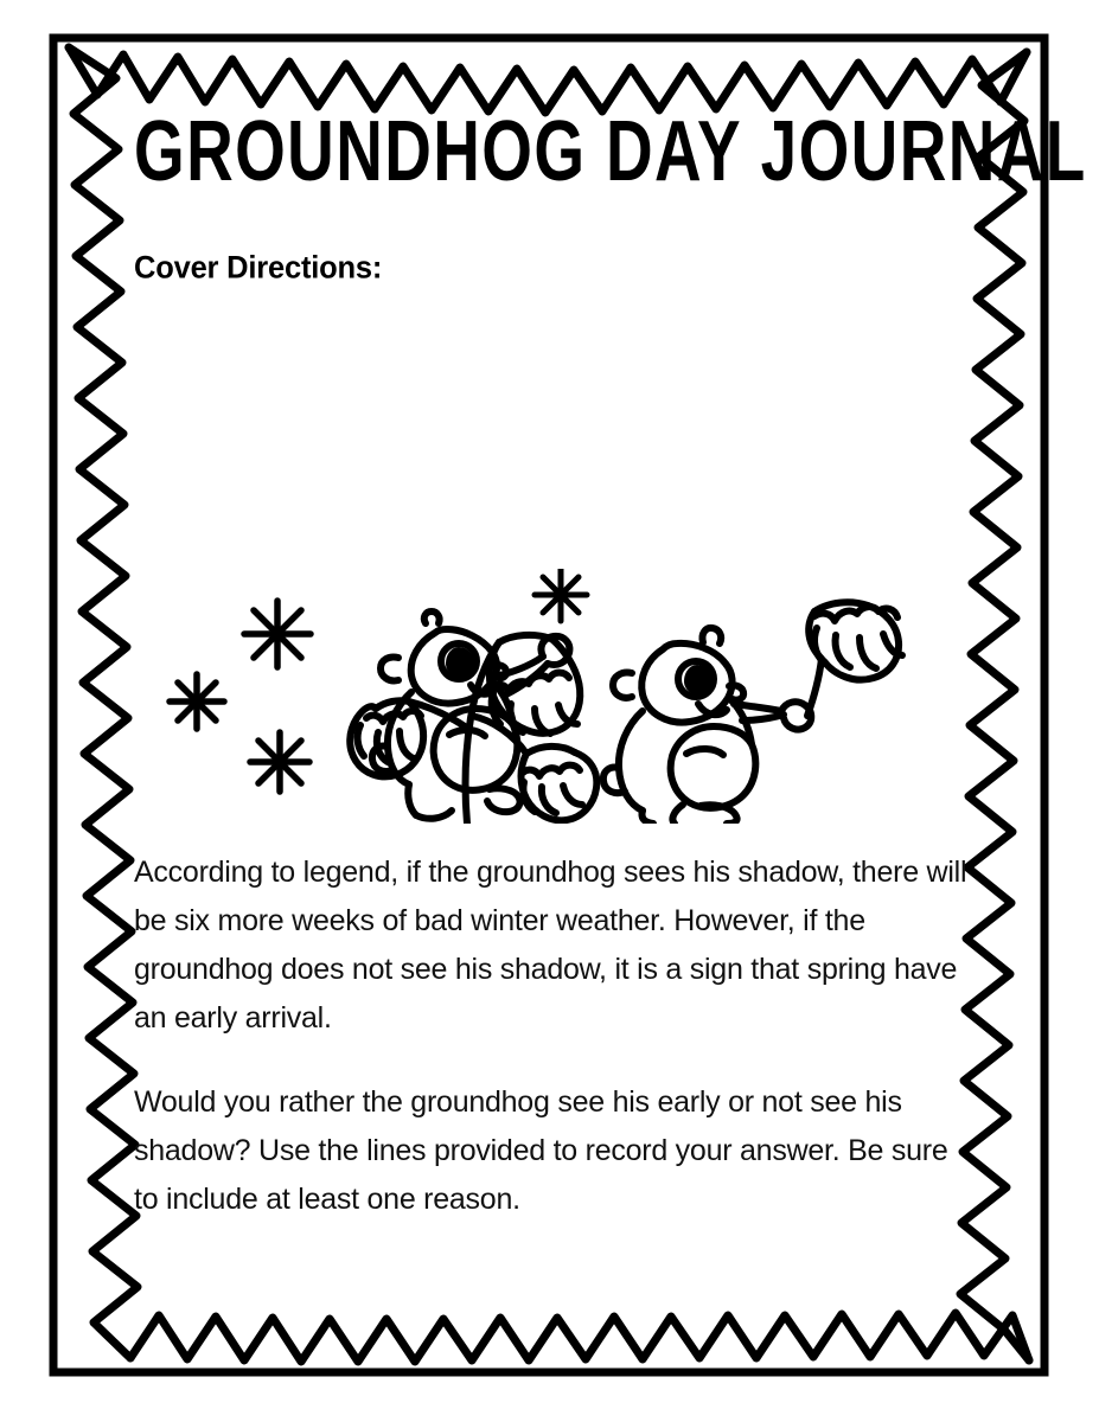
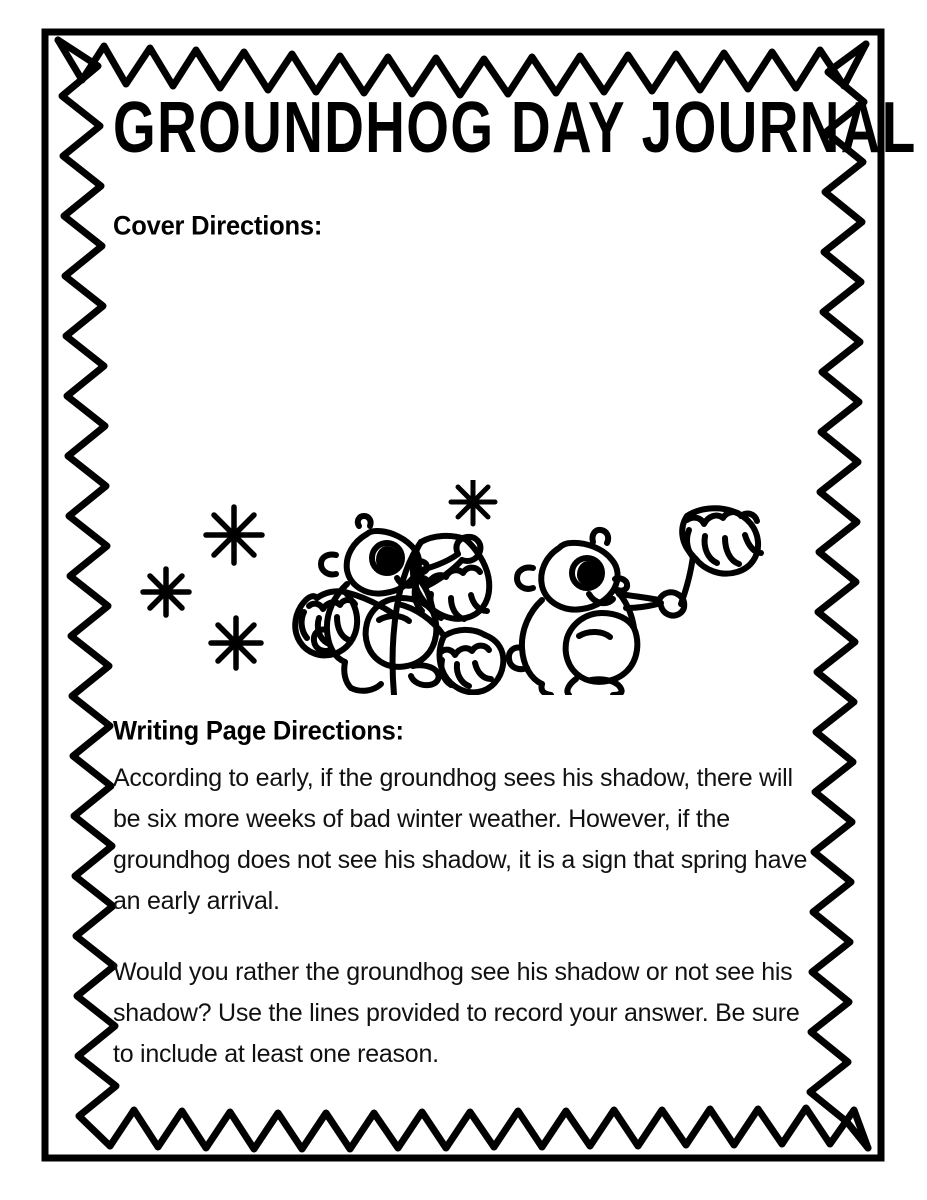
  GROUNDHOG DAY JOURNAL
  Cover Directions:
+ Writing Page Directions:
- According to legend, if the groundhog sees his shadow, there will be six more weeks of bad winter weather. However, if the groundhog does not see his shadow, it is a sign that spring have an early arrival.
+ According to early, if the groundhog sees his shadow, there will be six more weeks of bad winter weather. However, if the groundhog does not see his shadow, it is a sign that spring have an early arrival.
- Would you rather the groundhog see his early or not see his shadow? Use the lines provided to record your answer. Be sure to include at least one reason.
+ Would you rather the groundhog see his shadow or not see his shadow? Use the lines provided to record your answer. Be sure to include at least one reason.
